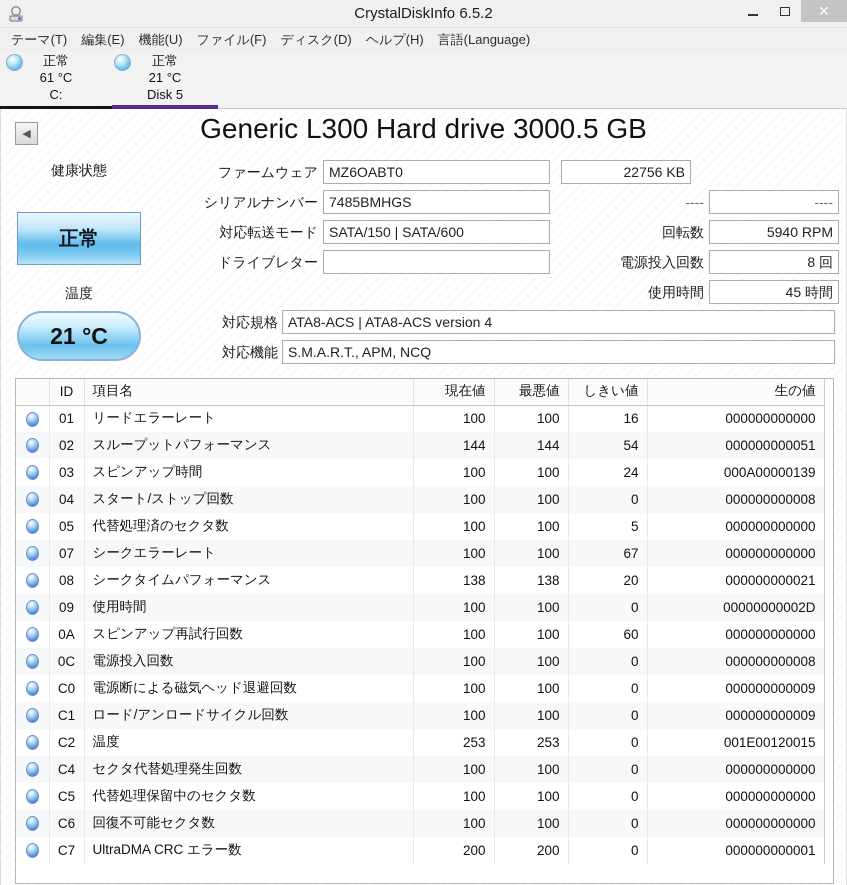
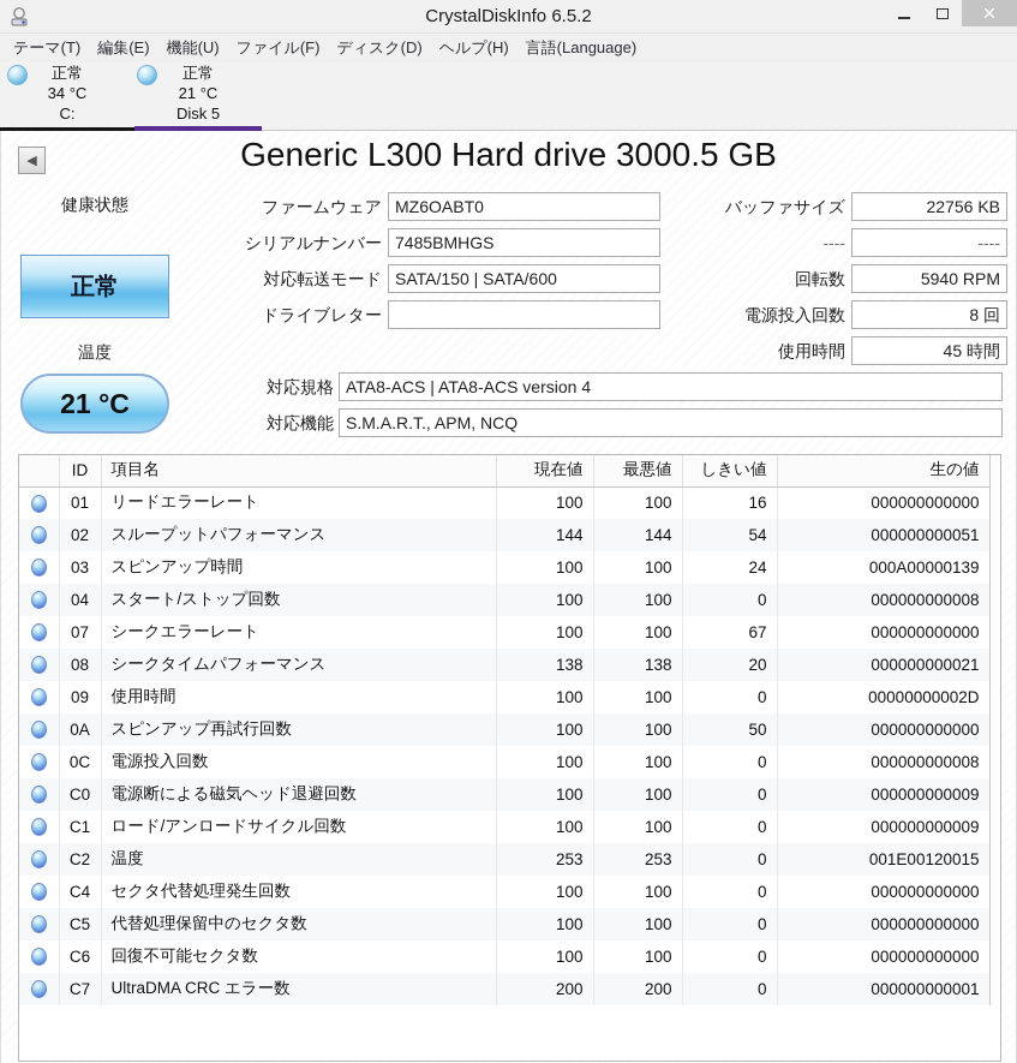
  CrystalDiskInfo 6.5.2
  ✕
  テーマ(T)
  編集(E)
  機能(U)
  ファイル(F)
  ディスク(D)
  ヘルプ(H)
  言語(Language)
  正常
- 61 °C
+ 34 °C
  C:
  正常
  21 °C
  Disk 5
  ◀
  Generic L300 Hard drive 3000.5 GB
  健康状態
  正常
  温度
  21 °C
  ファームウェア
  MZ6OABT0
  シリアルナンバー
  7485BMHGS
  対応転送モード
  SATA/150 | SATA/600
  ドライブレター
+ バッファサイズ
  22756 KB
  ----
  ----
  回転数
  5940 RPM
  電源投入回数
  8 回
  使用時間
  45 時間
  対応規格
  ATA8-ACS | ATA8-ACS version 4
  対応機能
  S.M.A.R.T., APM, NCQ
  	ID	項目名	現在値	最悪値	しきい値	生の値
  	01	リードエラーレート	100	100	16	000000000000
  	02	スループットパフォーマンス	144	144	54	000000000051
  	03	スピンアップ時間	100	100	24	000A00000139
  	04	スタート/ストップ回数	100	100	0	000000000008
- 	05	代替処理済のセクタ数	100	100	5	000000000000
  	07	シークエラーレート	100	100	67	000000000000
  	08	シークタイムパフォーマンス	138	138	20	000000000021
  	09	使用時間	100	100	0	00000000002D
- 	0A	スピンアップ再試行回数	100	100	60	000000000000
+ 	0A	スピンアップ再試行回数	100	100	50	000000000000
  	0C	電源投入回数	100	100	0	000000000008
  	C0	電源断による磁気ヘッド退避回数	100	100	0	000000000009
  	C1	ロード/アンロードサイクル回数	100	100	0	000000000009
  	C2	温度	253	253	0	001E00120015
  	C4	セクタ代替処理発生回数	100	100	0	000000000000
  	C5	代替処理保留中のセクタ数	100	100	0	000000000000
  	C6	回復不可能セクタ数	100	100	0	000000000000
  	C7	UltraDMA CRC エラー数	200	200	0	000000000001
